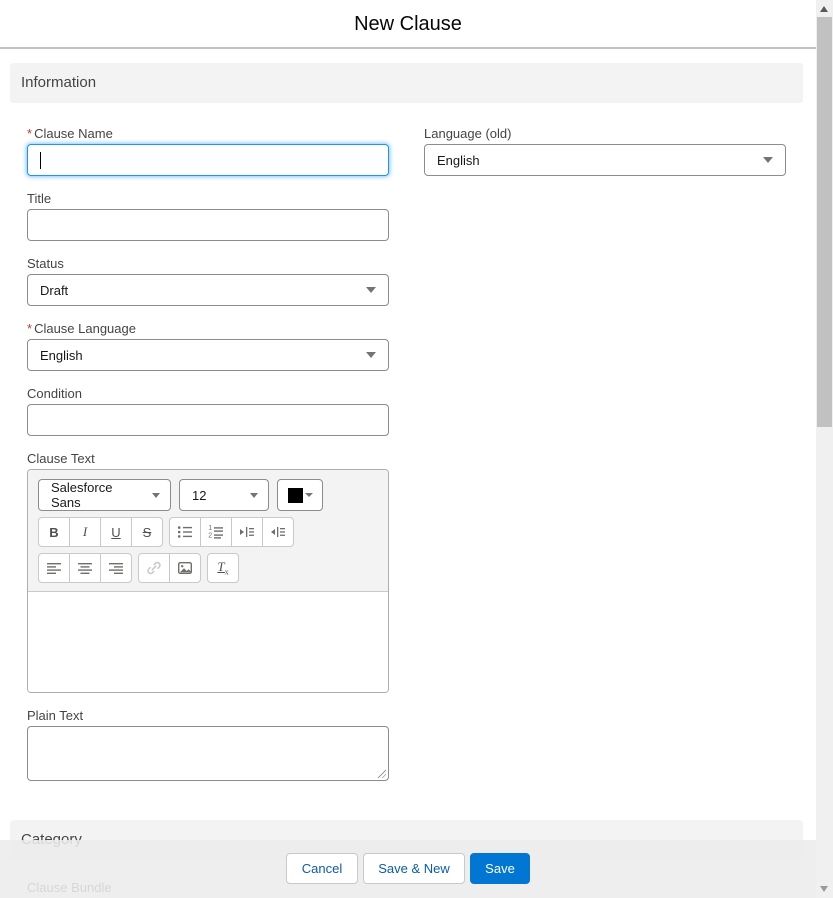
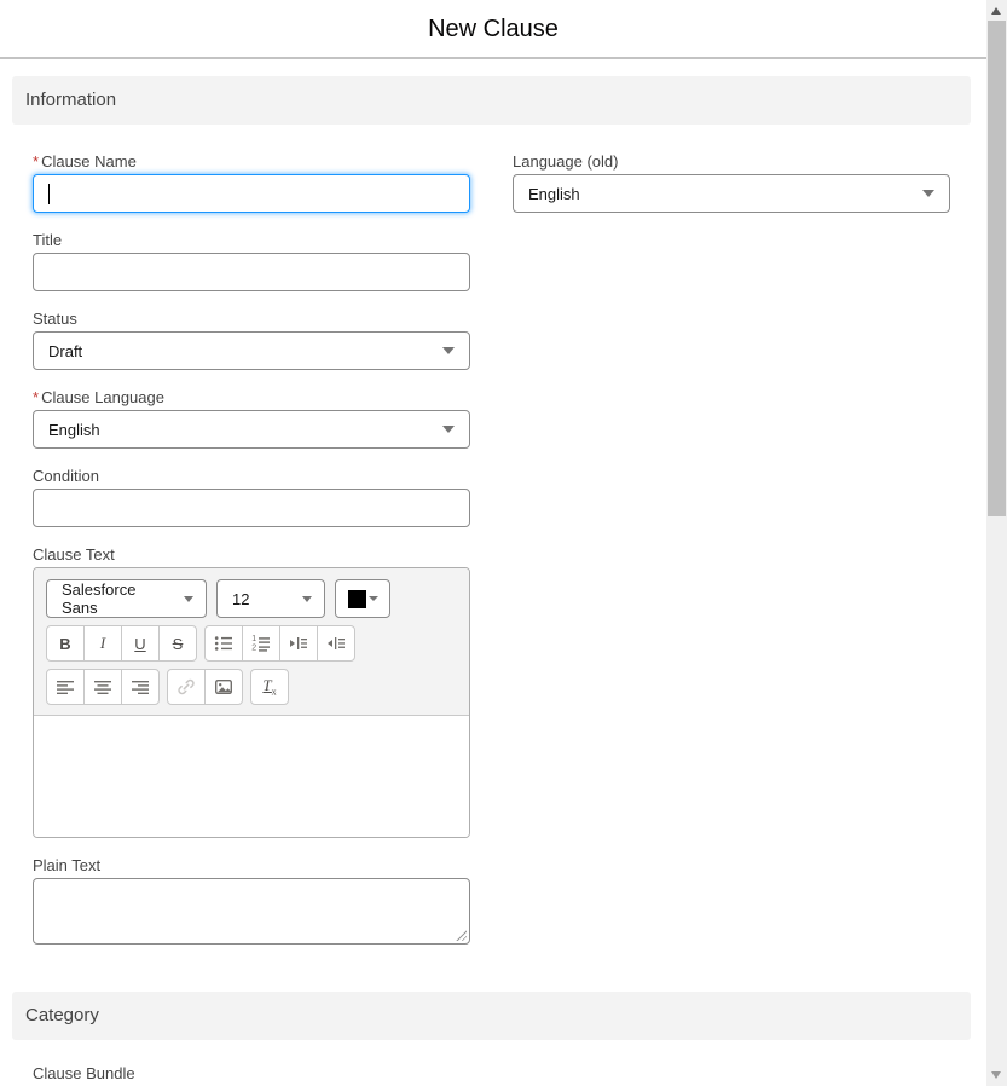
  New Clause
  Information
  * Clause Name
  Title
  Status
  Draft
  * Clause Language
  English
  Condition
  Clause Text
  Salesforce Sans
  12
  B
  I
  U
  S
  Tx
  Plain Text
  Language (old)
  English
  Category
  Clause Bundle
- Cancel
- Save & New
- Save
